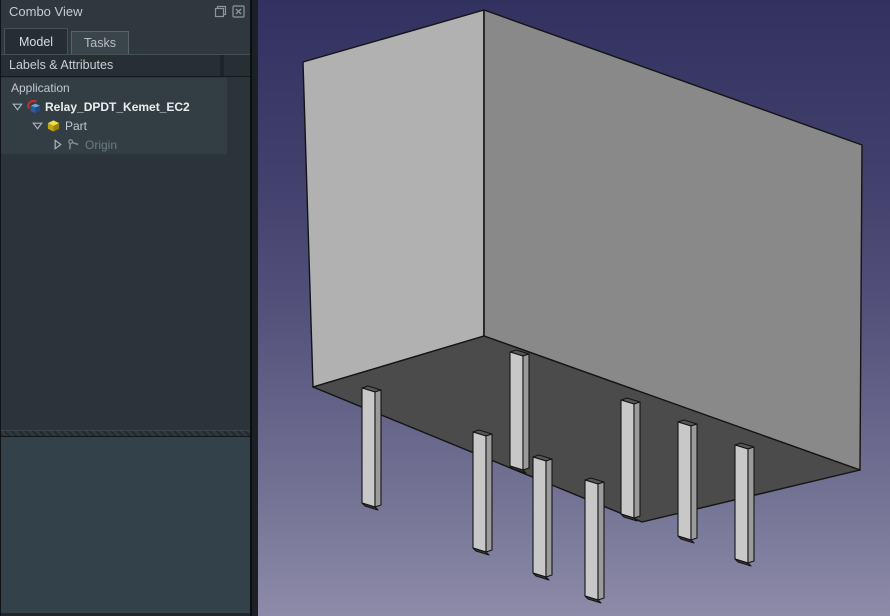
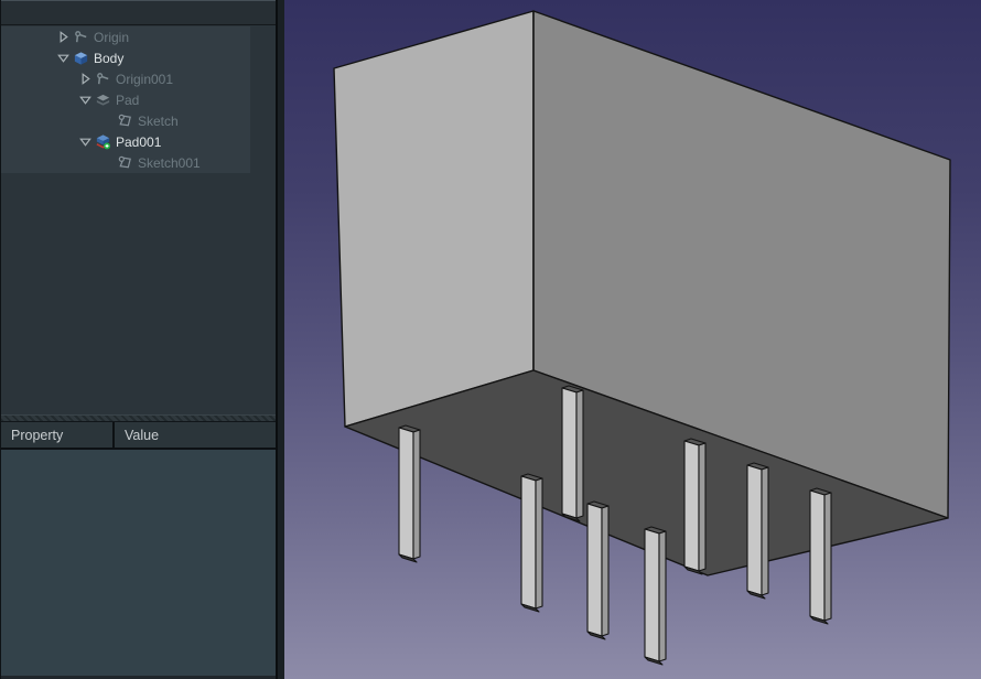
- Combo View
- Model
- Tasks
- Labels & Attributes
- Application
- Relay_DPDT_Kemet_EC2
- Part
  Origin
+ Body
+ Origin001
+ Pad
+ Sketch
+ Pad001
+ Sketch001
+ Property
+ Value
